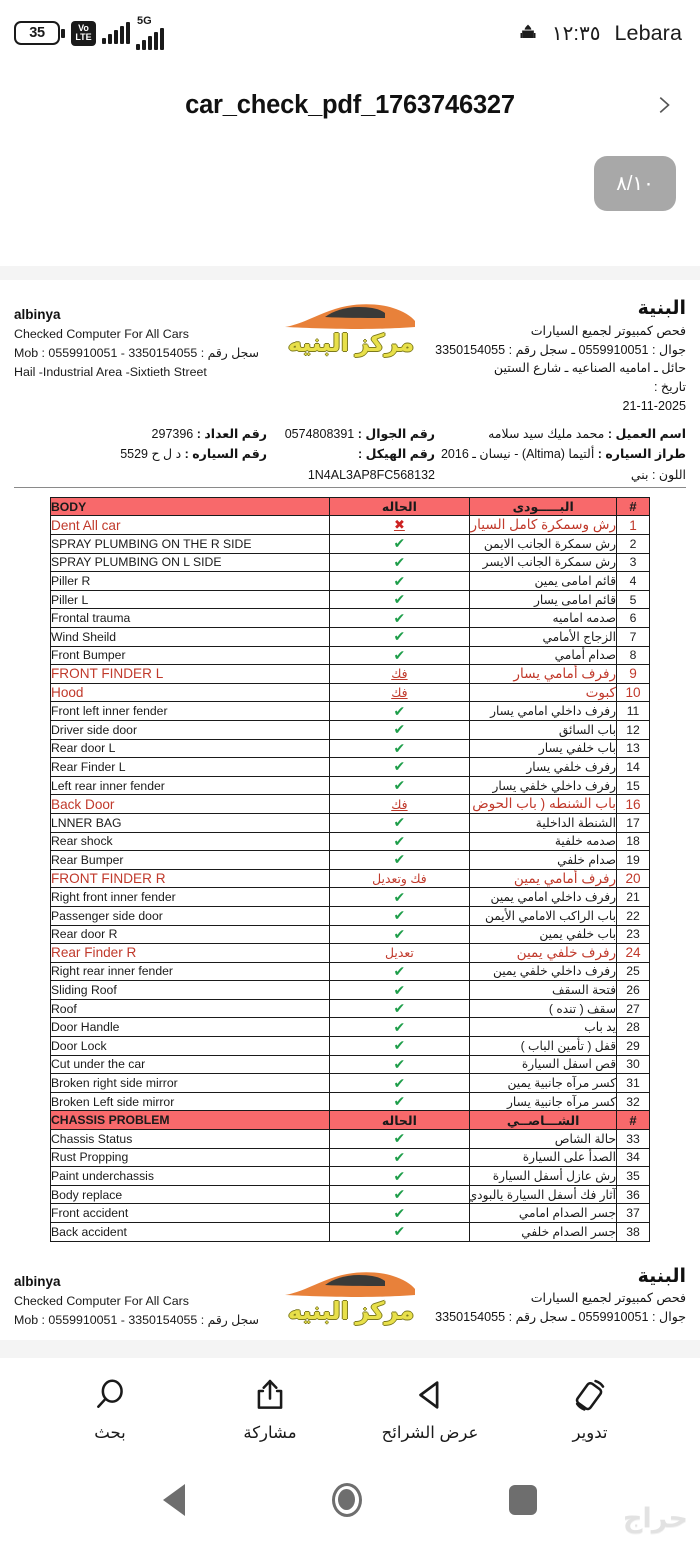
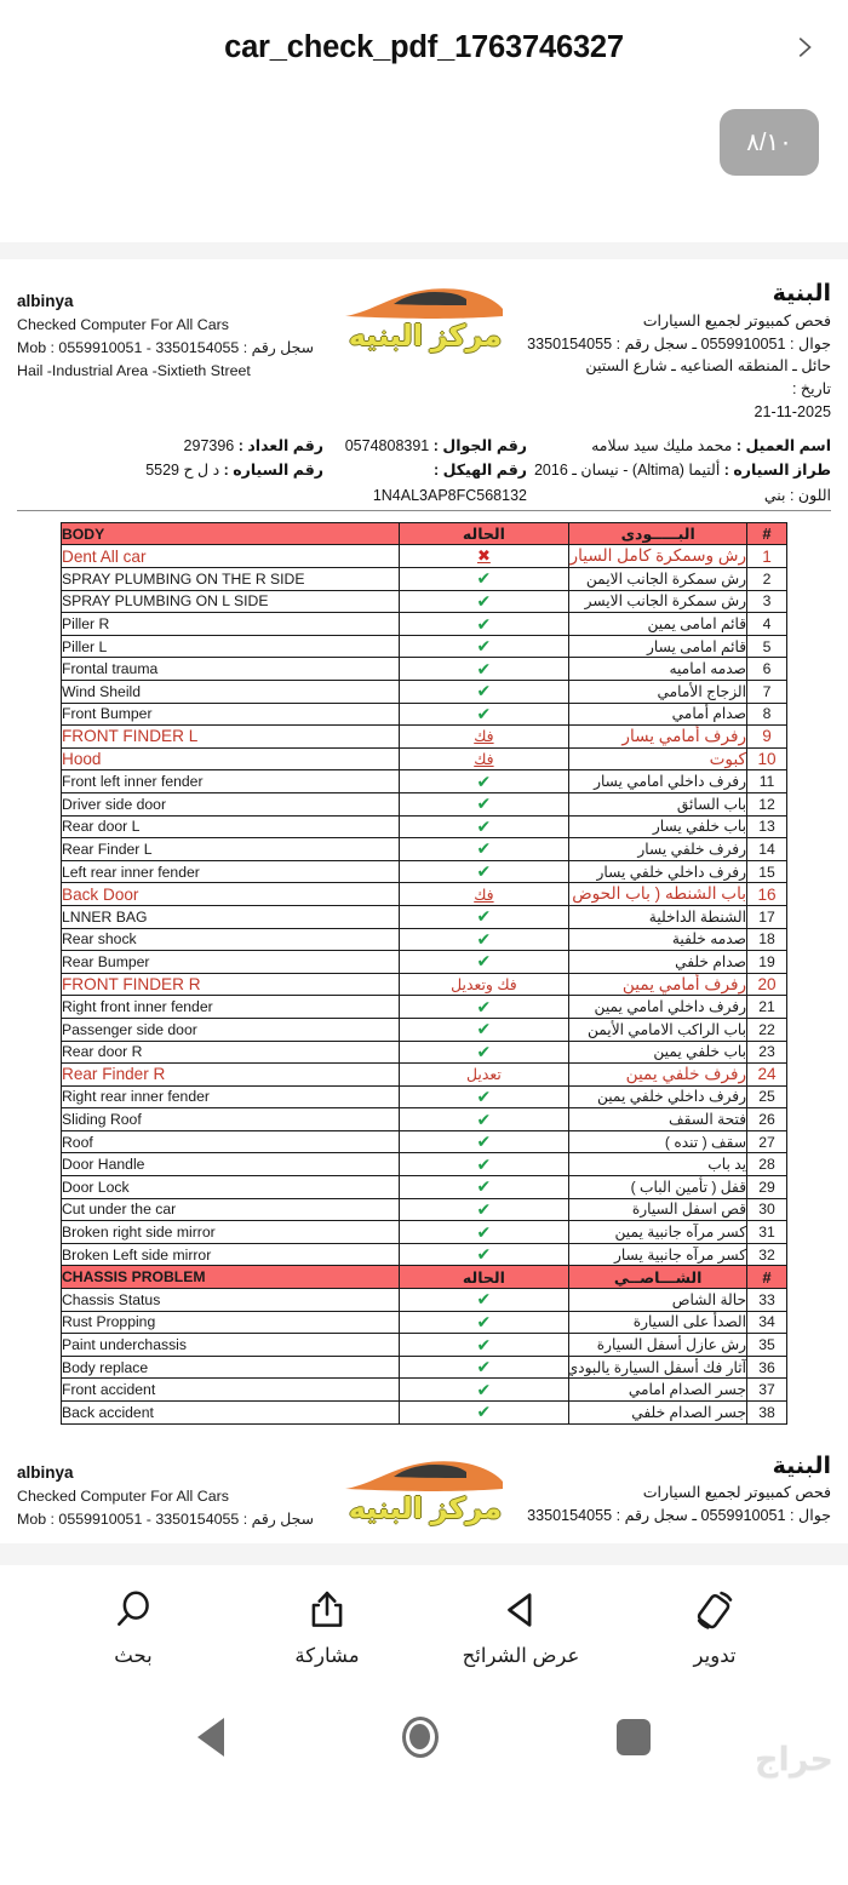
- 35
- Vo
- LTE
- 5G
- ١٢:٣٥
- Lebara
  car_check_pdf_1763746327
  ٨/١٠
  albinya
  Checked Computer For All Cars
  Mob : 0559910051 - 3350154055 سجل رقم :
  Hail -Industrial Area -Sixtieth Street
  مركز البنيه
  البنية
  فحص كمبيوتر لجميع السيارات
  جوال : 0559910051 ـ سجل رقم : 3350154055
- حائل ـ اماميه الصناعيه ـ شارع الستين
+ حائل ـ المنطقه الصناعيه ـ شارع الستين
  تاريخ :
  21-11-2025
  رقم العداد : 297396
  رقم السياره : د ل ح 5529
  رقم الجوال : 0574808391
  رقم الهيكل : 1N4AL3AP8FC568132
  اسم العميل : محمد مليك سيد سلامه
  طراز السياره : ألتيما (Altima) - نيسان ـ 2016 اللون : بني
  BODY	الحاله	البـــــودى	#
  Dent All car	✖	رش وسمكرة كامل السيار	1
  SPRAY PLUMBING ON THE R SIDE	✔	رش سمكرة الجانب الايمن	2
  SPRAY PLUMBING ON L SIDE	✔	رش سمكرة الجانب الايسر	3
  Piller R	✔	قائم امامى يمين	4
  Piller L	✔	قائم امامى يسار	5
  Frontal trauma	✔	صدمه اماميه	6
  Wind Sheild	✔	الزجاج الأمامي	7
  Front Bumper	✔	صدام أمامي	8
  FRONT FINDER L	فك	رفرف أمامي يسار	9
  Hood	فك	كبوت	10
  Front left inner fender	✔	رفرف داخلي امامي يسار	11
  Driver side door	✔	باب السائق	12
  Rear door L	✔	باب خلفي يسار	13
  Rear Finder L	✔	رفرف خلفي يسار	14
  Left rear inner fender	✔	رفرف داخلي خلفي يسار	15
  Back Door	فك	باب الشنطه ( باب الحوض	16
  LNNER BAG	✔	الشنطة الداخلية	17
  Rear shock	✔	صدمه خلفية	18
  Rear Bumper	✔	صدام خلفي	19
  FRONT FINDER R	فك وتعديل	رفرف أمامي يمين	20
  Right front inner fender	✔	رفرف داخلي امامي يمين	21
  Passenger side door	✔	باب الراكب الامامي الأيمن	22
  Rear door R	✔	باب خلفي يمين	23
  Rear Finder R	تعديل	رفرف خلفي يمين	24
  Right rear inner fender	✔	رفرف داخلي خلفي يمين	25
  Sliding Roof	✔	فتحة السقف	26
  Roof	✔	سقف ( تنده )	27
  Door Handle	✔	يد باب	28
  Door Lock	✔	قفل ( تأمين الباب )	29
  Cut under the car	✔	قص اسفل السيارة	30
  Broken right side mirror	✔	كسر مرآه جانبية يمين	31
  Broken Left side mirror	✔	كسر مرآه جانبية يسار	32
  CHASSIS PROBLEM	الحاله	الشـــاصــي	#
  Chassis Status	✔	حالة الشاص	33
  Rust Propping	✔	الصدأ على السيارة	34
  Paint underchassis	✔	رش عازل أسفل السيارة	35
  Body replace	✔	آثار فك أسفل السيارة يالبودي	36
  Front accident	✔	جسر الصدام امامي	37
  Back accident	✔	جسر الصدام خلفي	38
  albinya
  Checked Computer For All Cars
  Mob : 0559910051 - 3350154055 سجل رقم :
  مركز البنيه
  البنية
  فحص كمبيوتر لجميع السيارات
  جوال : 0559910051 ـ سجل رقم : 3350154055
  بحث
  مشاركة
  عرض الشرائح
  تدوير
  حراج
